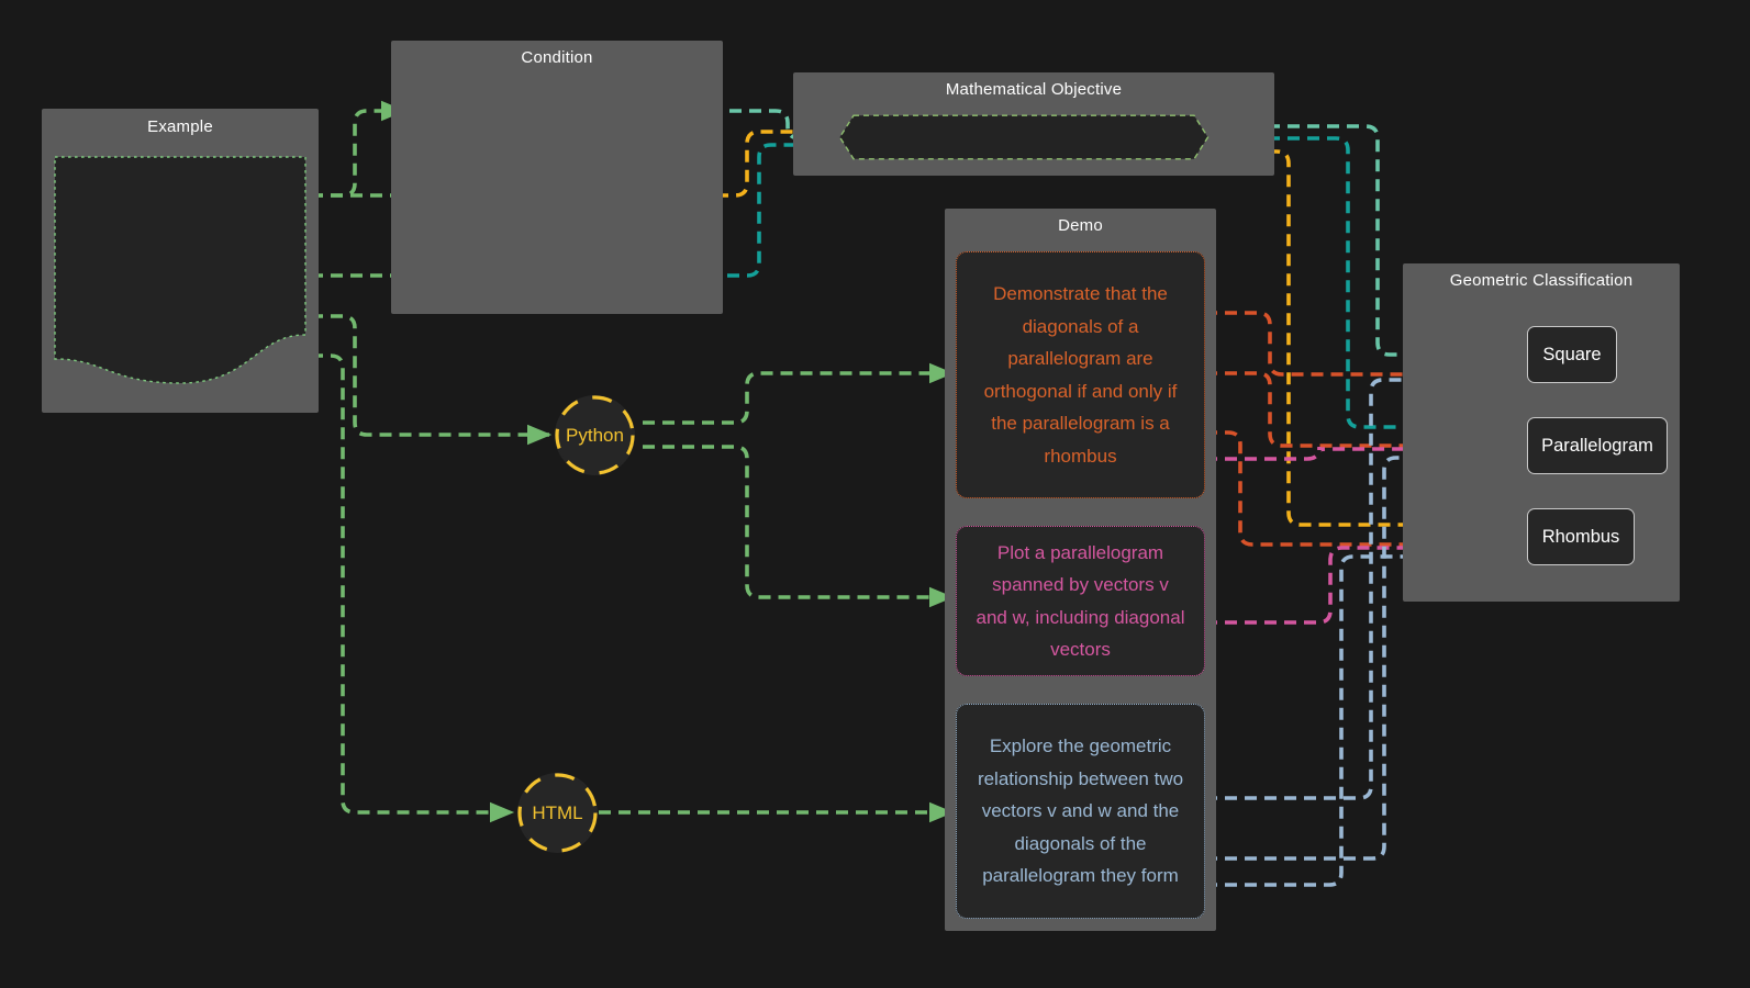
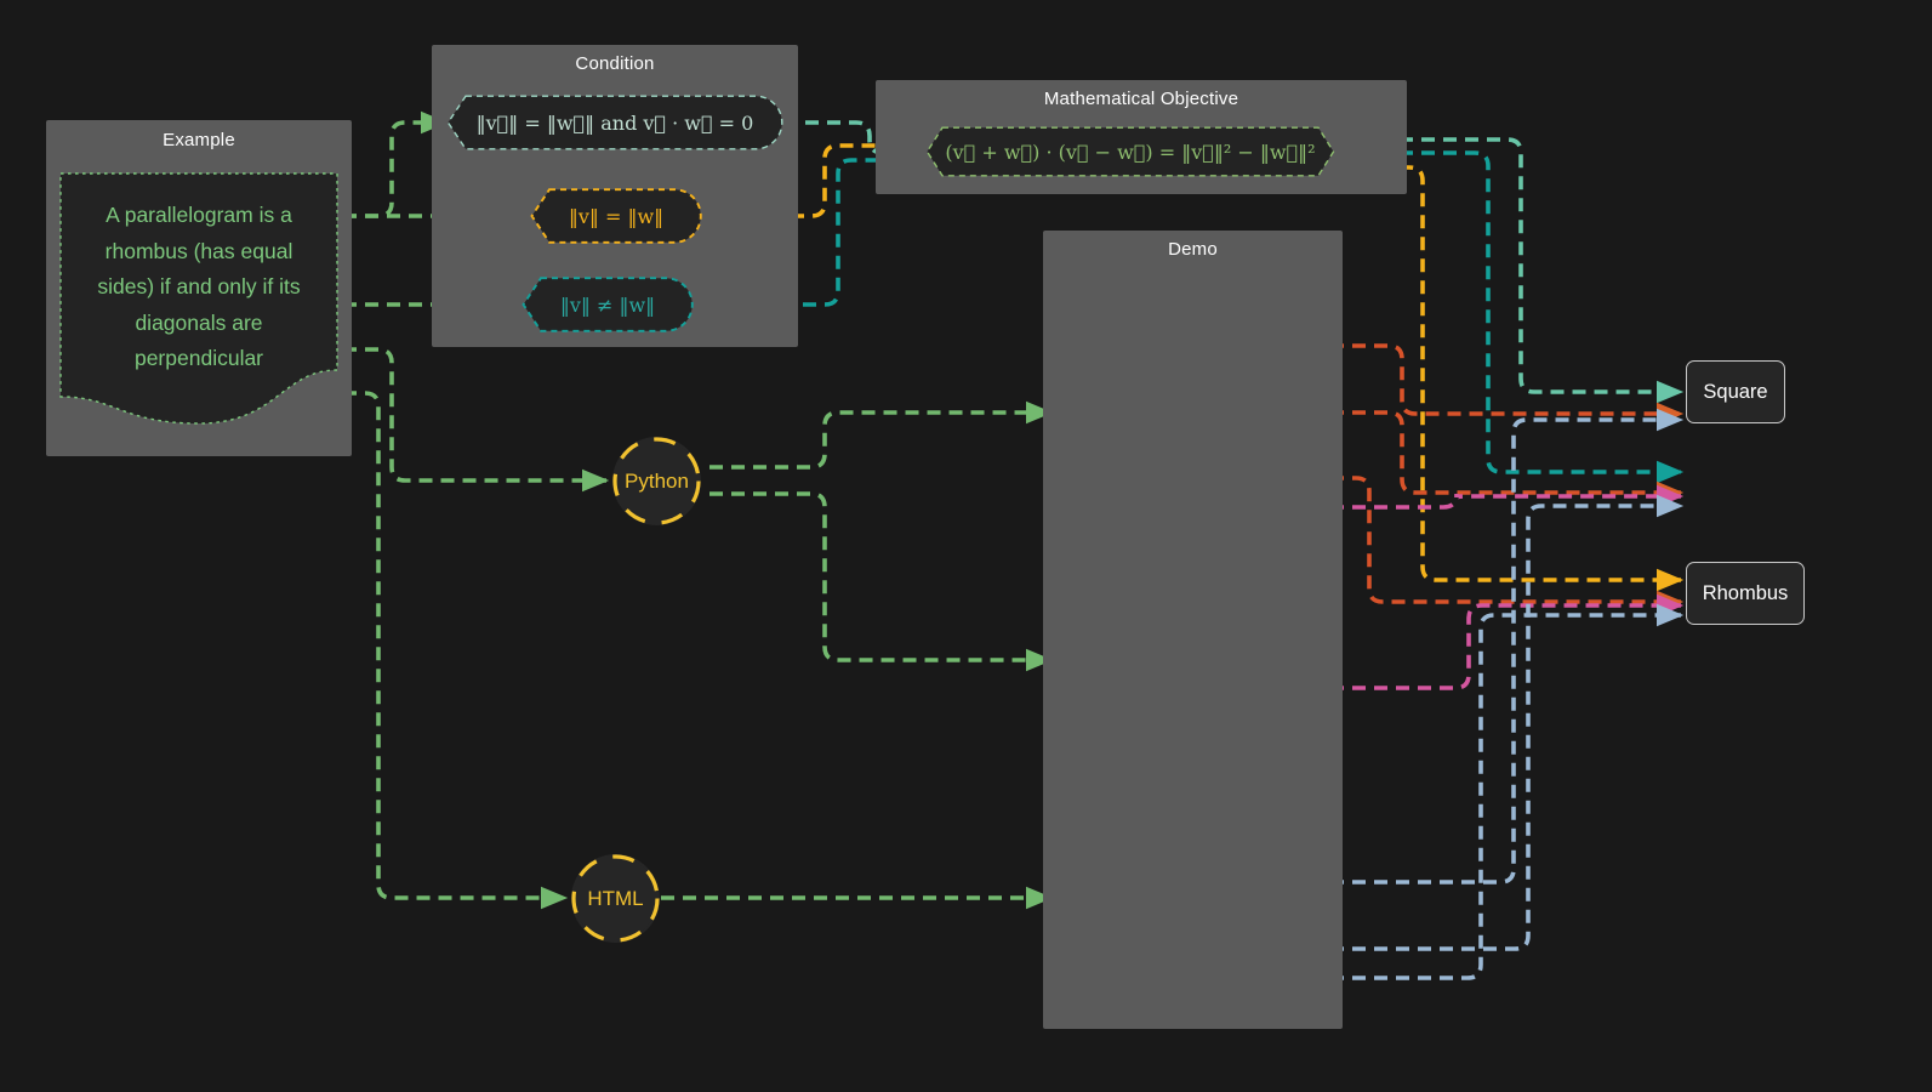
  Example
+ A parallelogram is a rhombus (has equal sides) if and only if its diagonals are perpendicular
  Condition
+ ‖v⃗‖ = ‖w⃗‖ and v⃗ · w⃗ = 0
+ ‖v‖ = ‖w‖
+ ‖v‖ ≠ ‖w‖
  Mathematical Objective
+ (v⃗ + w⃗) · (v⃗ − w⃗) = ‖v⃗‖² − ‖w⃗‖²
  Demo
- Demonstrate that the diagonals of a parallelogram are orthogonal if and only if the parallelogram is a rhombus
- Plot a parallelogram spanned by vectors v and w, including diagonal vectors
- Explore the geometric relationship between two vectors v and w and the diagonals of the parallelogram they form
- Geometric Classification
  Square
- Parallelogram
  Rhombus
  Python
  HTML
